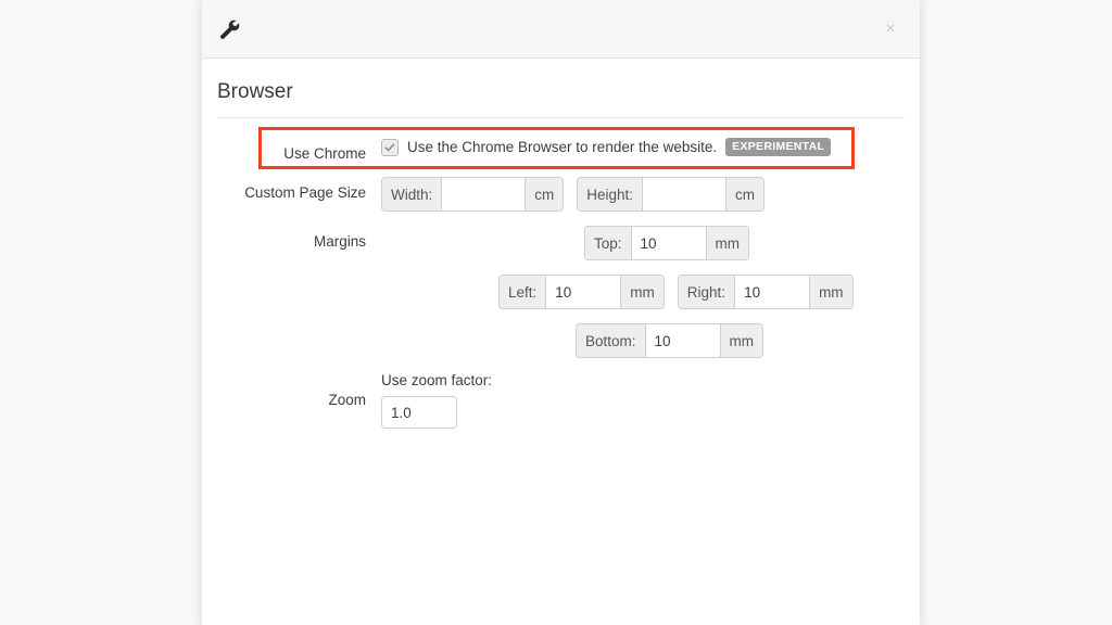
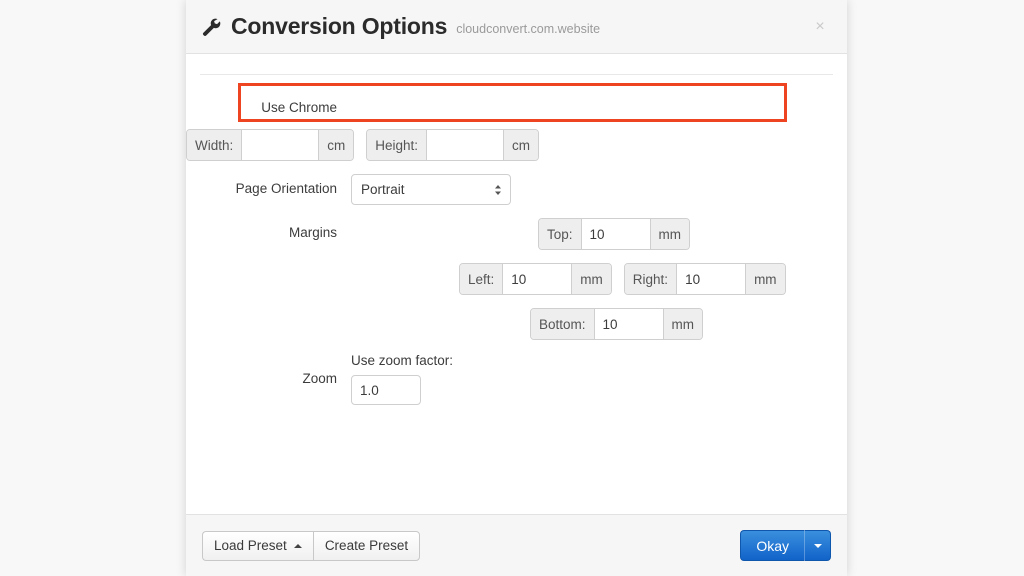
+ Conversion Options
+ cloudconvert.com.website
  ×
- Browser
  Use Chrome
- Use the Chrome Browser to render the website.
- EXPERIMENTAL
- Custom Page Size
  Width:
  cm
  Height:
  cm
+ Page Orientation
+ Portrait
  Margins
  Top:
  10
  mm
  Left:
  10
  mm
  Right:
  10
  mm
  Bottom:
  10
  mm
  Zoom
  Use zoom factor:
  1.0
+ Load Preset
+ Create Preset
+ Okay
